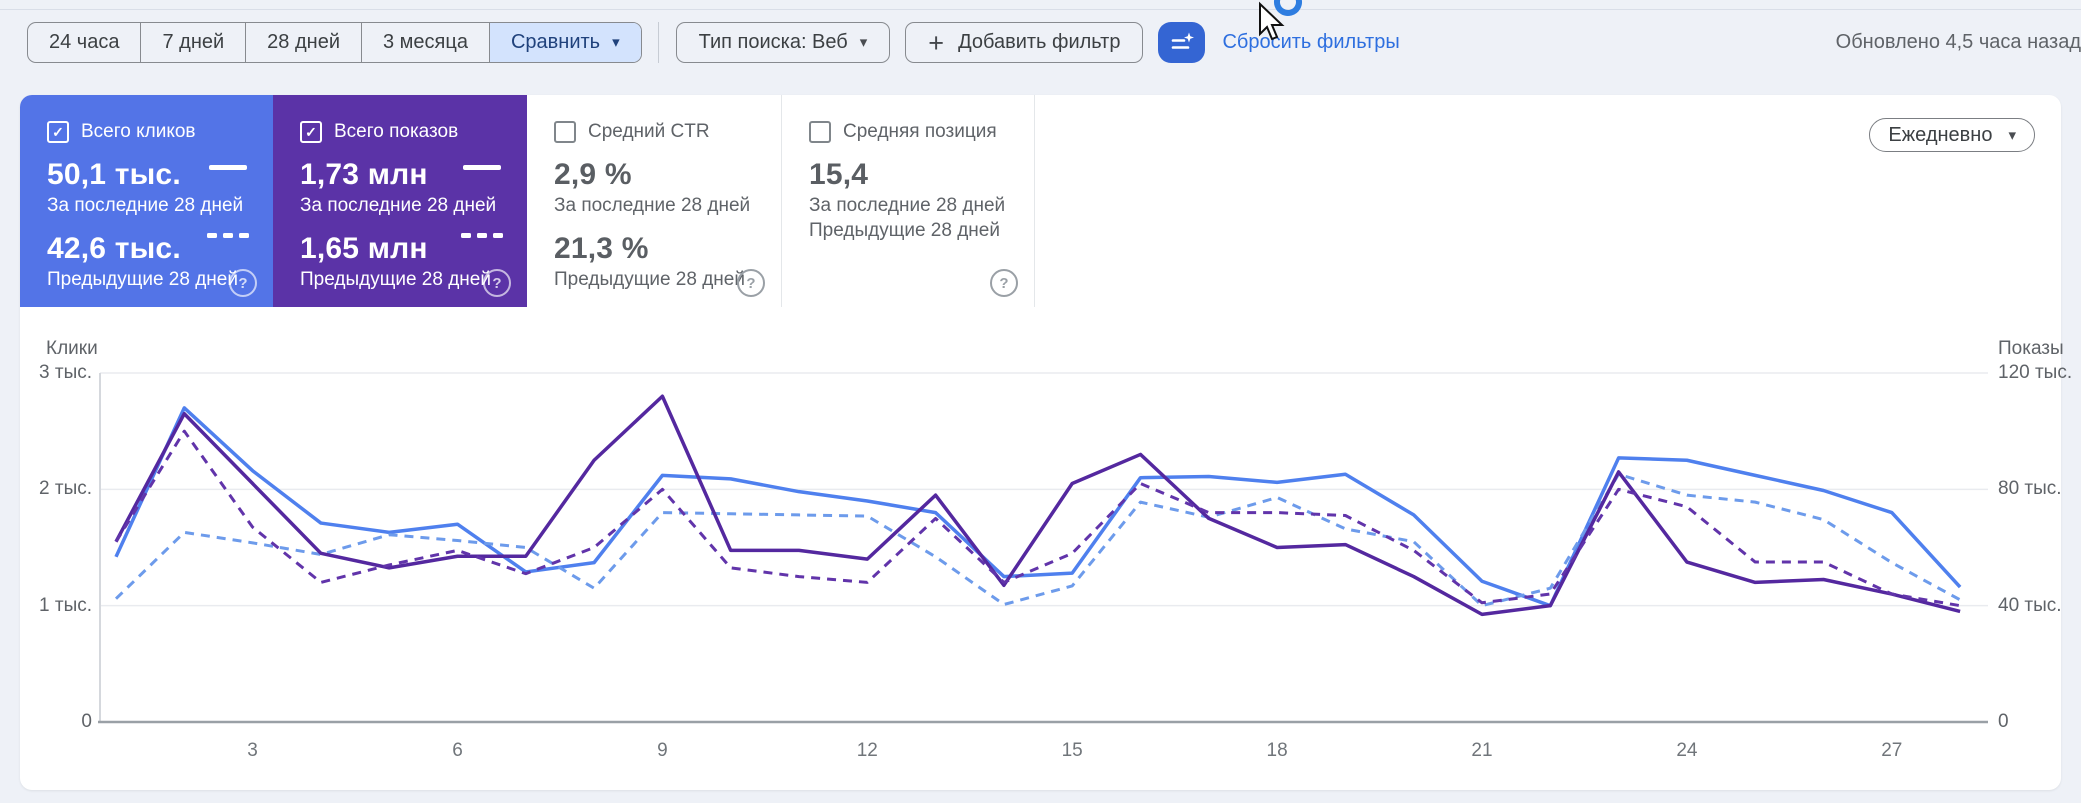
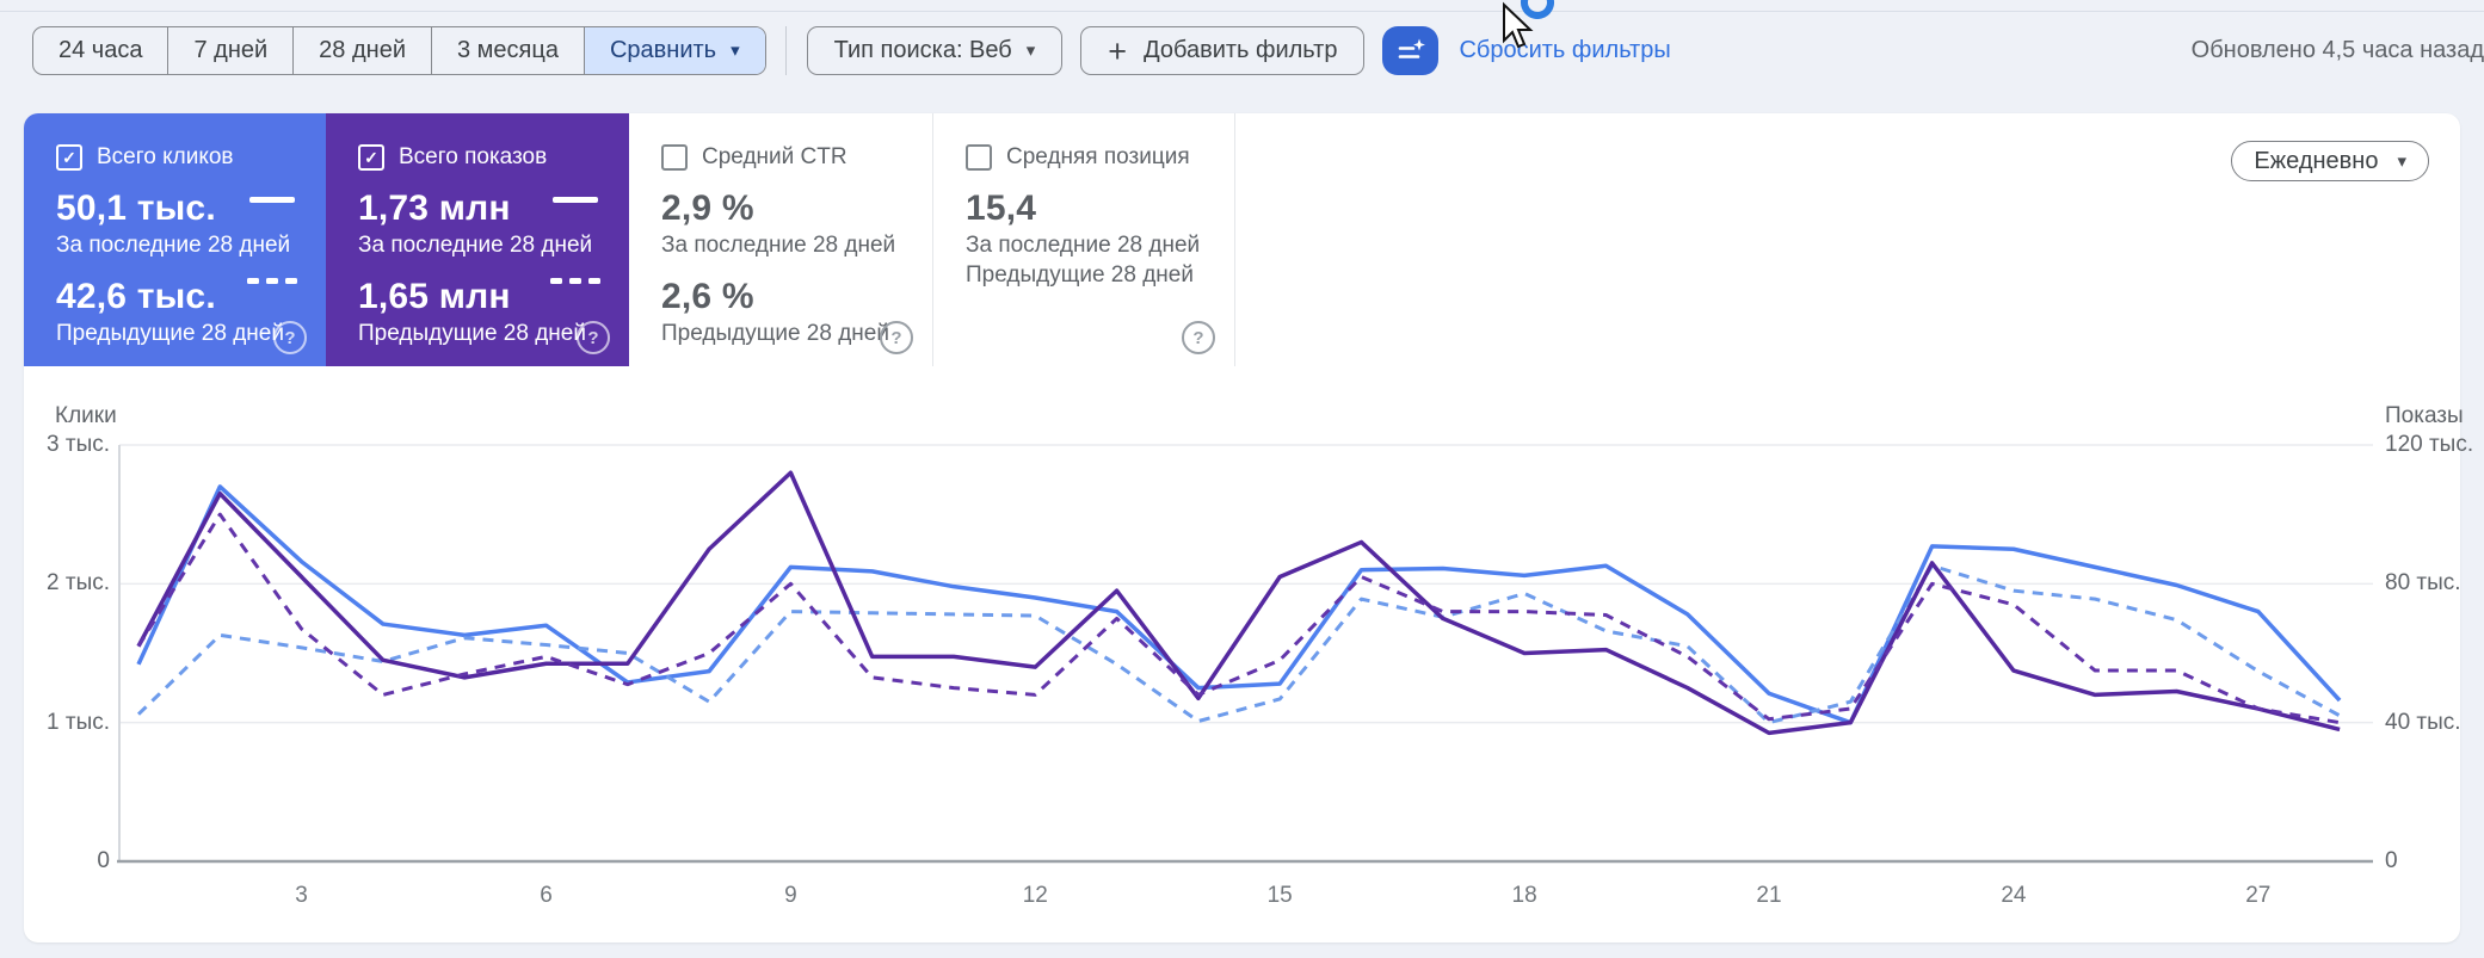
  24 часа
  7 дней
  28 дней
  3 месяца
  Сравнить
  ▾
  Тип поиска: Веб
  ▾
  Добавить фильтр
  Сбросить фильтры
  Обновлено 4,5 часа назад
  ✓
  Всего кликов
  50,1 тыс.
  За последние 28 дней
  42,6 тыс.
  Предыдущие 28 дней
  ?
  ✓
  Всего показов
  1,73 млн
  За последние 28 дней
  1,65 млн
  Предыдущие 28 дней
  ?
  Средний CTR
  2,9 %
  За последние 28 дней
- 21,3 %
+ 2,6 %
  Предыдущие 28 дней
  ?
  Средняя позиция
  15,4
  За последние 28 дней
  Предыдущие 28 дней
  ?
  Ежедневно
  ▾
  Клики
  Показы
  3 тыс.
  2 тыс.
  1 тыс.
  0
  120 тыс.
  80 тыс.
  40 тыс.
  0
  3
  6
  9
  12
  15
  18
  21
  24
  27
